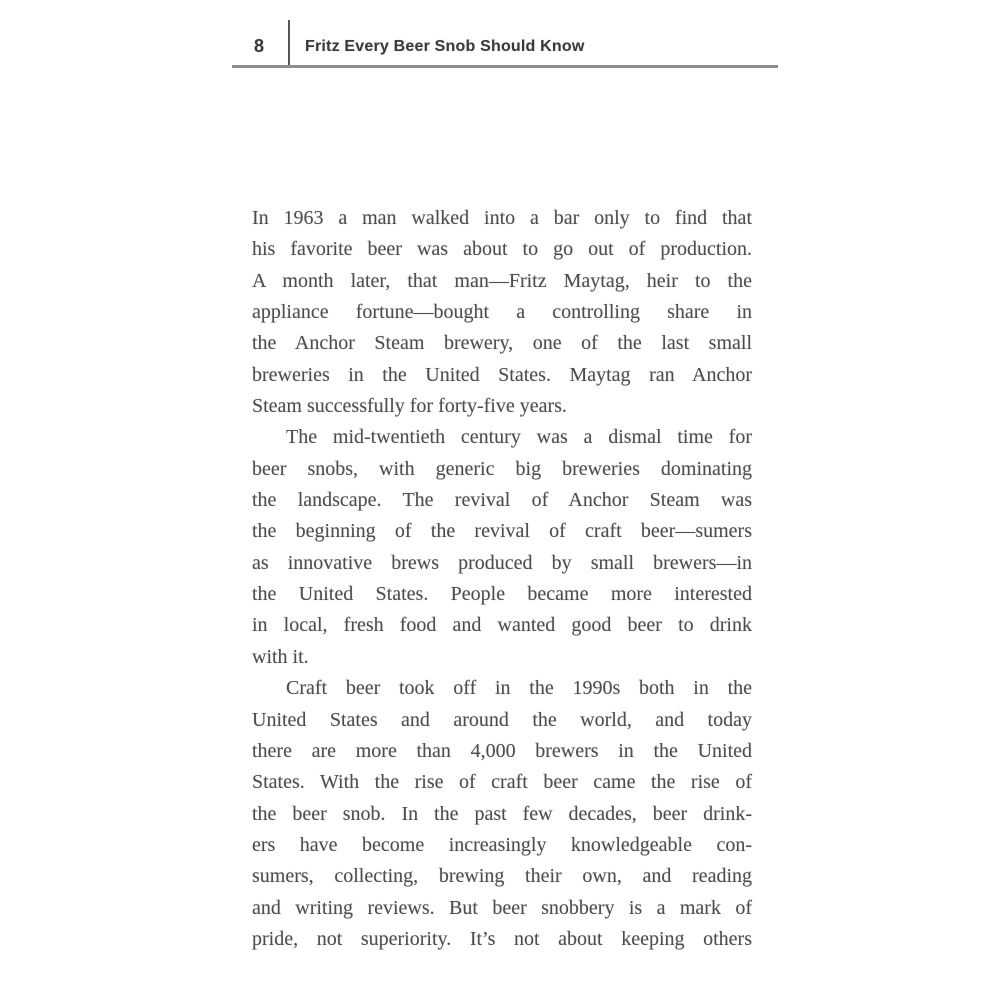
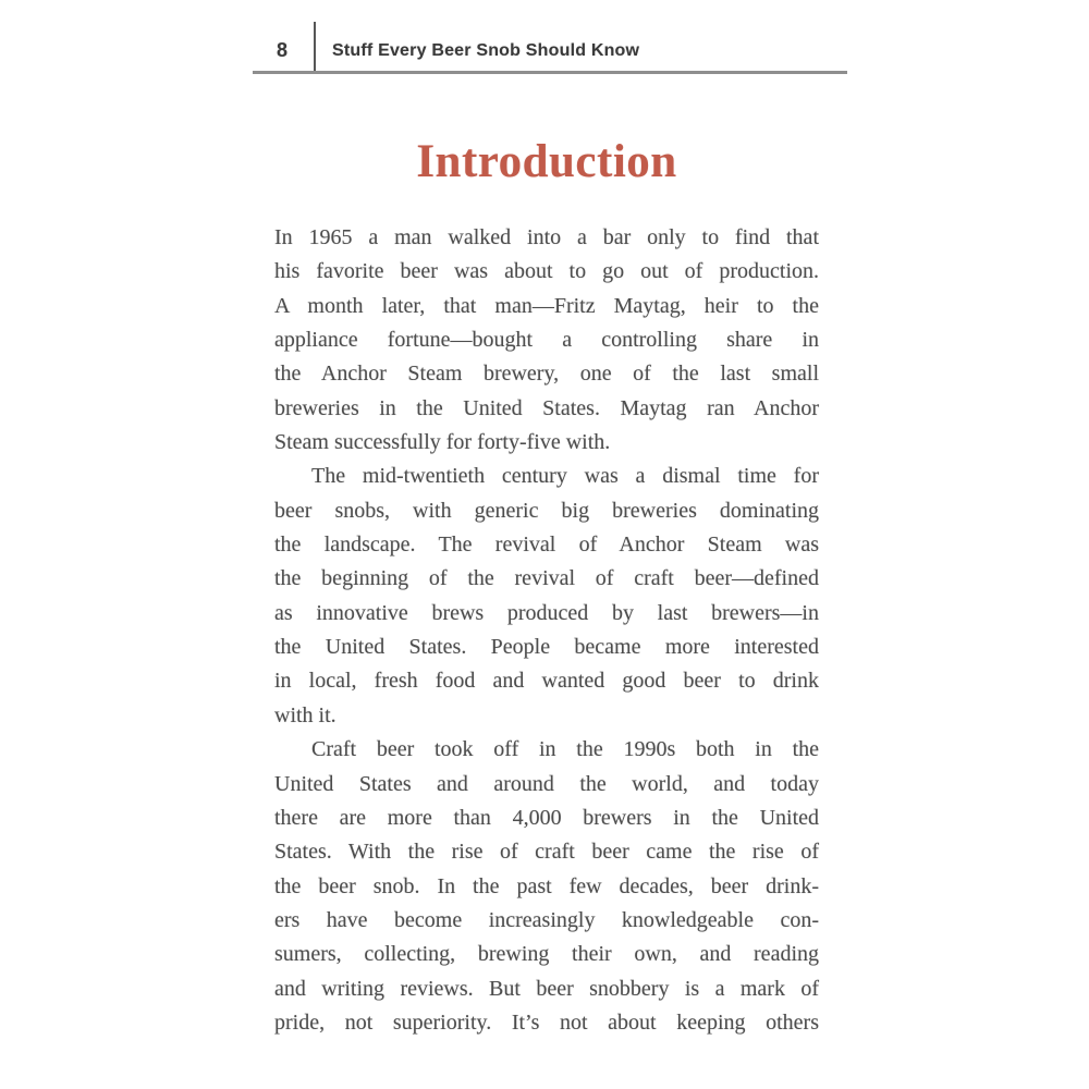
  8
- Fritz Every Beer Snob Should Know
+ Stuff Every Beer Snob Should Know
+ Introduction
- In 1963 a man walked into a bar only to find that
+ In 1965 a man walked into a bar only to find that
  his favorite beer was about to go out of production.
  A month later, that man—Fritz Maytag, heir to the
  appliance fortune—bought a controlling share in
  the Anchor Steam brewery, one of the last small
  breweries in the United States. Maytag ran Anchor
- Steam successfully for forty-five years.
+ Steam successfully for forty-five with.
  The mid-twentieth century was a dismal time for
  beer snobs, with generic big breweries dominating
  the landscape. The revival of Anchor Steam was
- the beginning of the revival of craft beer—sumers
+ the beginning of the revival of craft beer—defined
- as innovative brews produced by small brewers—in
+ as innovative brews produced by last brewers—in
  the United States. People became more interested
  in local, fresh food and wanted good beer to drink
  with it.
  Craft beer took off in the 1990s both in the
  United States and around the world, and today
  there are more than 4,000 brewers in the United
  States. With the rise of craft beer came the rise of
  the beer snob. In the past few decades, beer drink-
  ers have become increasingly knowledgeable con-
  sumers, collecting, brewing their own, and reading
  and writing reviews. But beer snobbery is a mark of
  pride, not superiority. It’s not about keeping others
